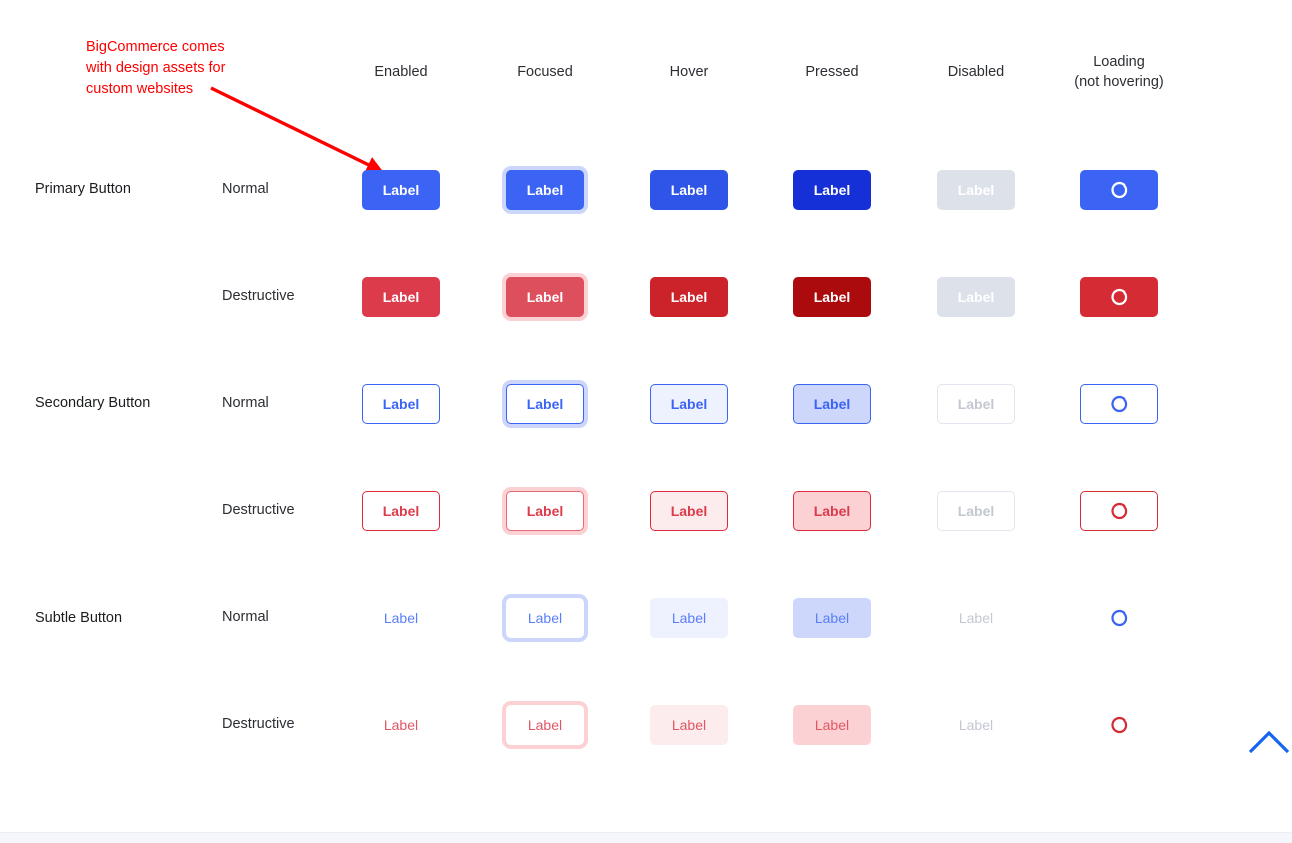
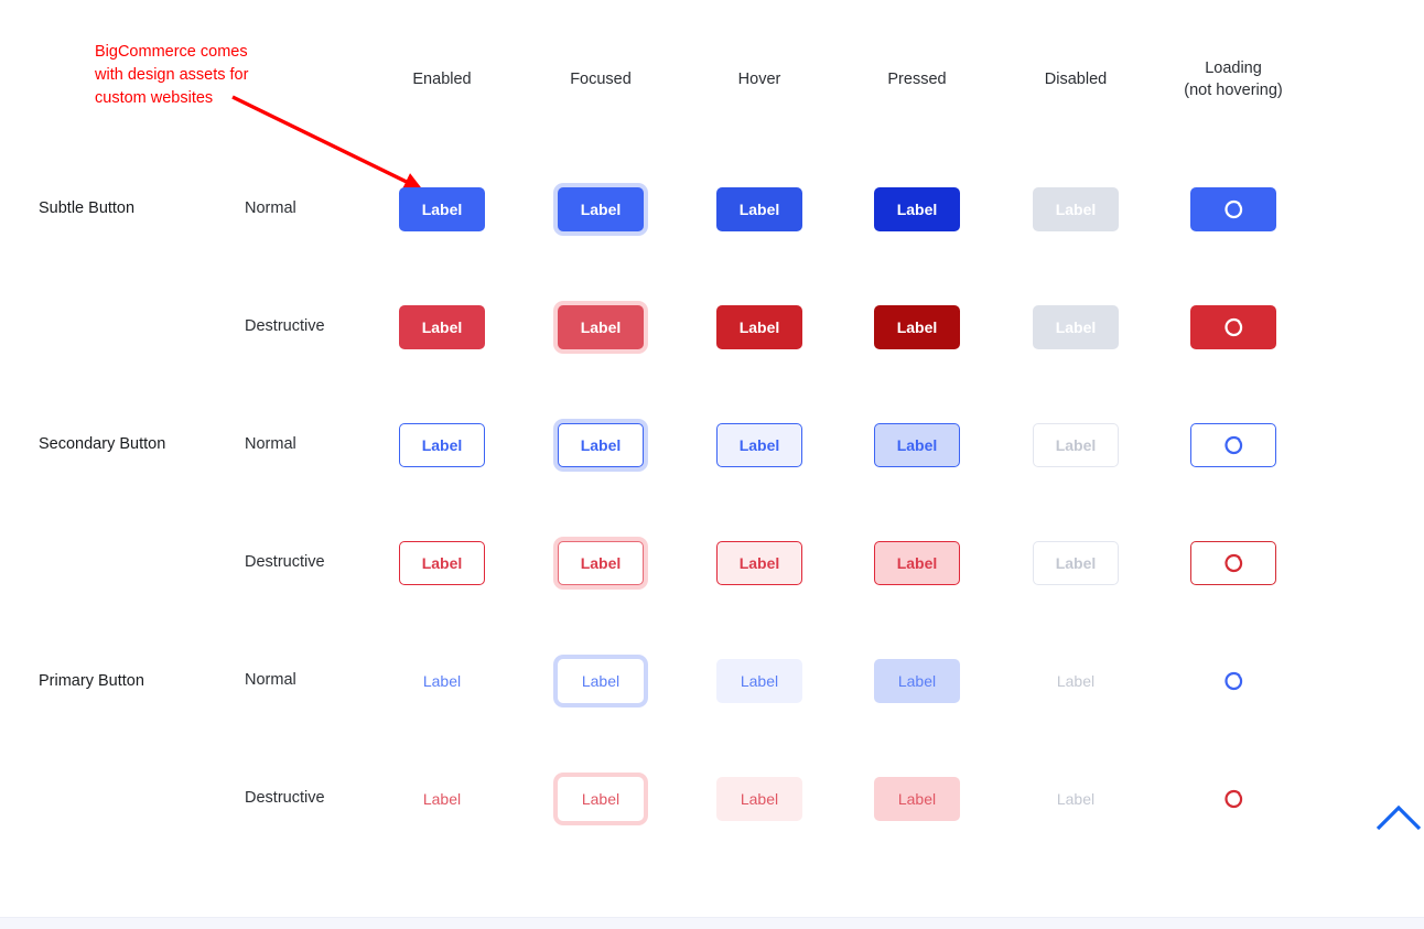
  BigCommerce comes
  with design assets for
  custom websites
  Enabled
  Focused
  Hover
  Pressed
  Disabled
  Loading
  (not hovering)
- Primary Button
+ Subtle Button
  Normal
  Label
  Label
  Label
  Label
  Label
  Destructive
  Label
  Label
  Label
  Label
  Label
  Secondary Button
  Normal
  Label
  Label
  Label
  Label
  Label
  Destructive
  Label
  Label
  Label
  Label
  Label
- Subtle Button
+ Primary Button
  Normal
  Label
  Label
  Label
  Label
  Label
  Destructive
  Label
  Label
  Label
  Label
  Label
